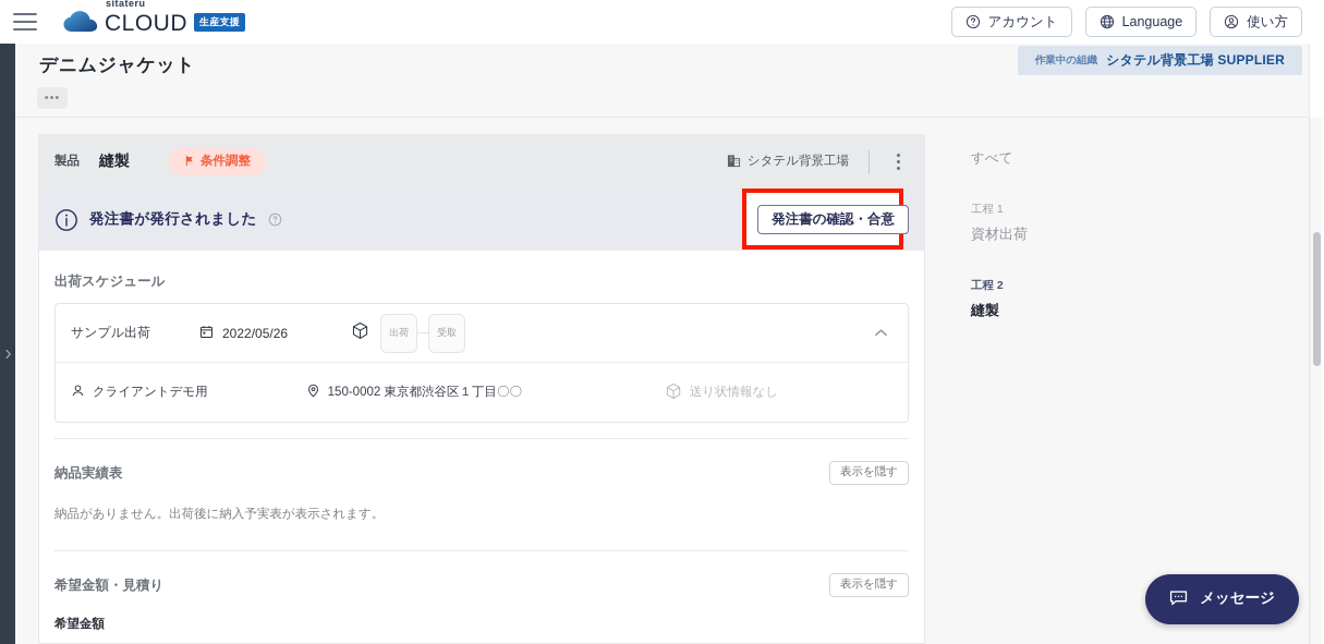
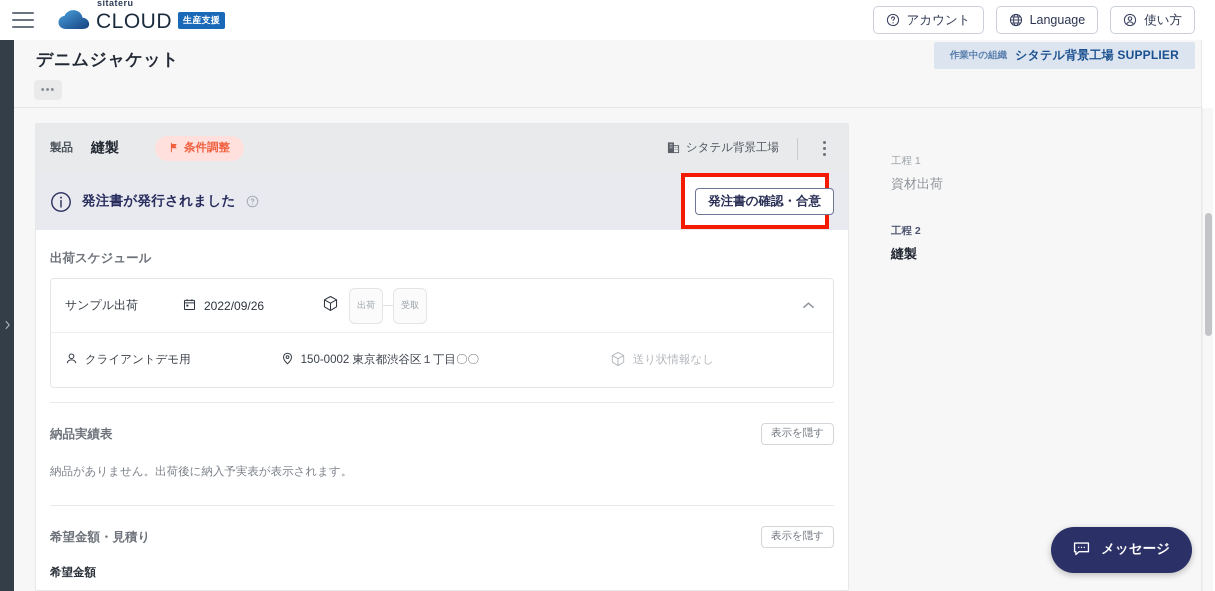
  sitateru
  CLOUD
  生産支援
  アカウント
  Language
  使い方
  作業中の組織
  シタテル背景工場 SUPPLIER
  デニムジャケット
  •••
  製品
  縫製
  条件調整
  シタテル背景工場
  発注書が発行されました
  発注書の確認・合意
  出荷スケジュール
  サンプル出荷
- 2022/05/26
+ 2022/09/26
  出荷
  受取
  クライアントデモ用
  150-0002 東京都渋谷区１丁目〇〇
  送り状情報なし
  納品実績表
  表示を隠す
  納品がありません。出荷後に納入予実表が表示されます。
  希望金額・見積り
  表示を隠す
  希望金額
- すべて
  工程 1
  資材出荷
  工程 2
  縫製
  メッセージ
